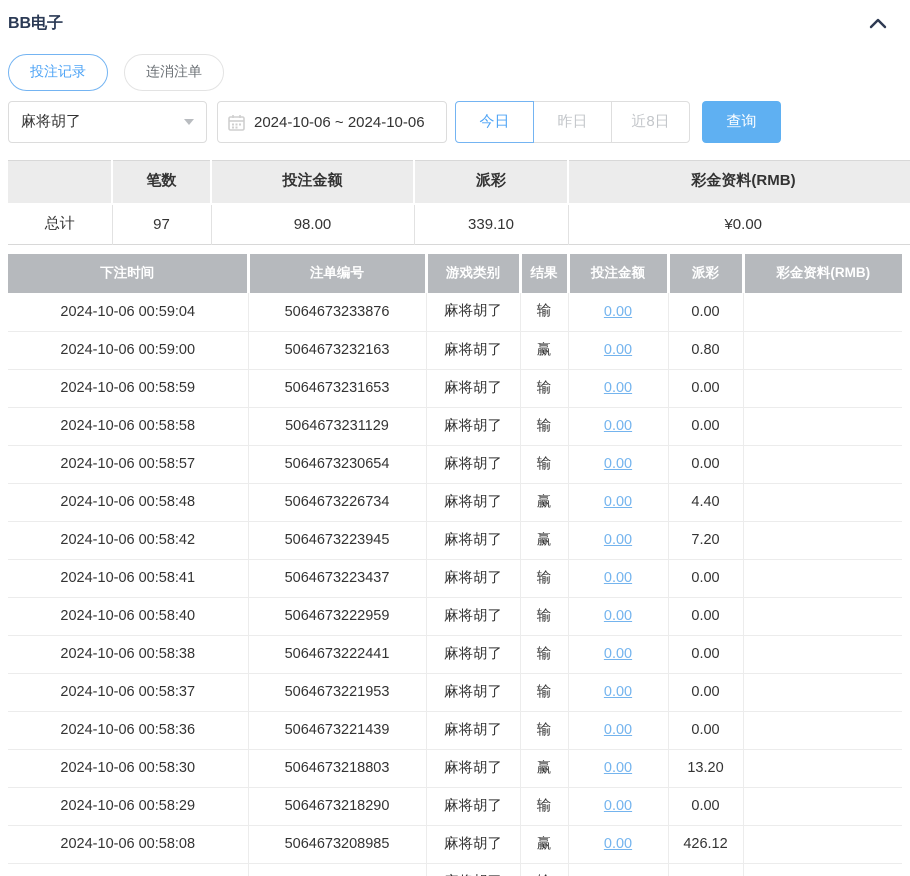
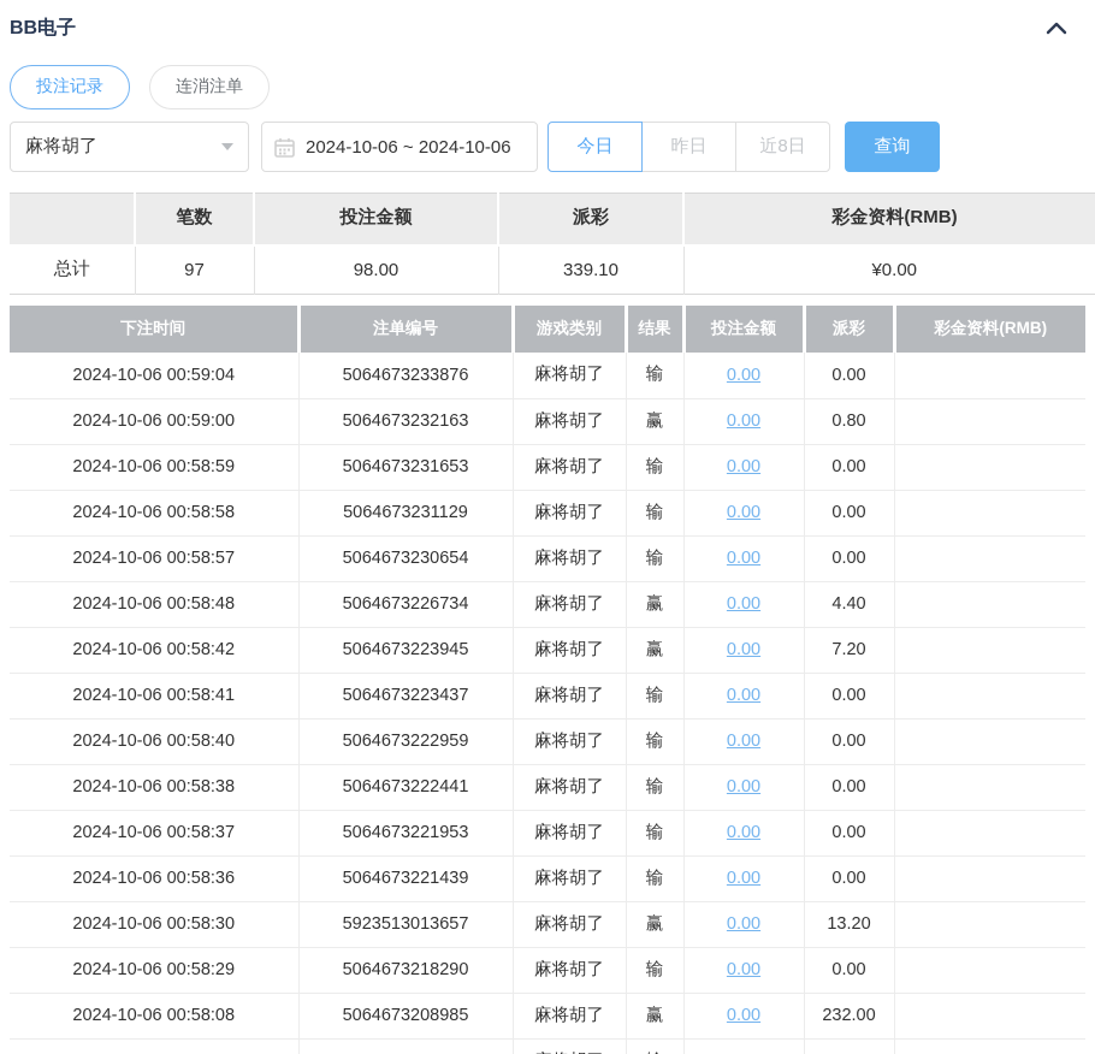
  BB电子
  投注记录
  连消注单
  麻将胡了
  2024-10-06 ~ 2024-10-06
  今日
  昨日
  近8日
  查询
  	笔数	投注金额	派彩	彩金资料(RMB)
  总计	97	98.00	339.10	¥0.00
  下注时间	注单编号	游戏类别	结果	投注金额	派彩	彩金资料(RMB)
  2024-10-06 00:59:04	5064673233876	麻将胡了	输	0.00	0.00
  2024-10-06 00:59:00	5064673232163	麻将胡了	赢	0.00	0.80
  2024-10-06 00:58:59	5064673231653	麻将胡了	输	0.00	0.00
  2024-10-06 00:58:58	5064673231129	麻将胡了	输	0.00	0.00
  2024-10-06 00:58:57	5064673230654	麻将胡了	输	0.00	0.00
  2024-10-06 00:58:48	5064673226734	麻将胡了	赢	0.00	4.40
  2024-10-06 00:58:42	5064673223945	麻将胡了	赢	0.00	7.20
  2024-10-06 00:58:41	5064673223437	麻将胡了	输	0.00	0.00
  2024-10-06 00:58:40	5064673222959	麻将胡了	输	0.00	0.00
  2024-10-06 00:58:38	5064673222441	麻将胡了	输	0.00	0.00
  2024-10-06 00:58:37	5064673221953	麻将胡了	输	0.00	0.00
  2024-10-06 00:58:36	5064673221439	麻将胡了	输	0.00	0.00
- 2024-10-06 00:58:30	5064673218803	麻将胡了	赢	0.00	13.20
+ 2024-10-06 00:58:30	5923513013657	麻将胡了	赢	0.00	13.20
  2024-10-06 00:58:29	5064673218290	麻将胡了	输	0.00	0.00
- 2024-10-06 00:58:08	5064673208985	麻将胡了	赢	0.00	426.12
+ 2024-10-06 00:58:08	5064673208985	麻将胡了	赢	0.00	232.00
